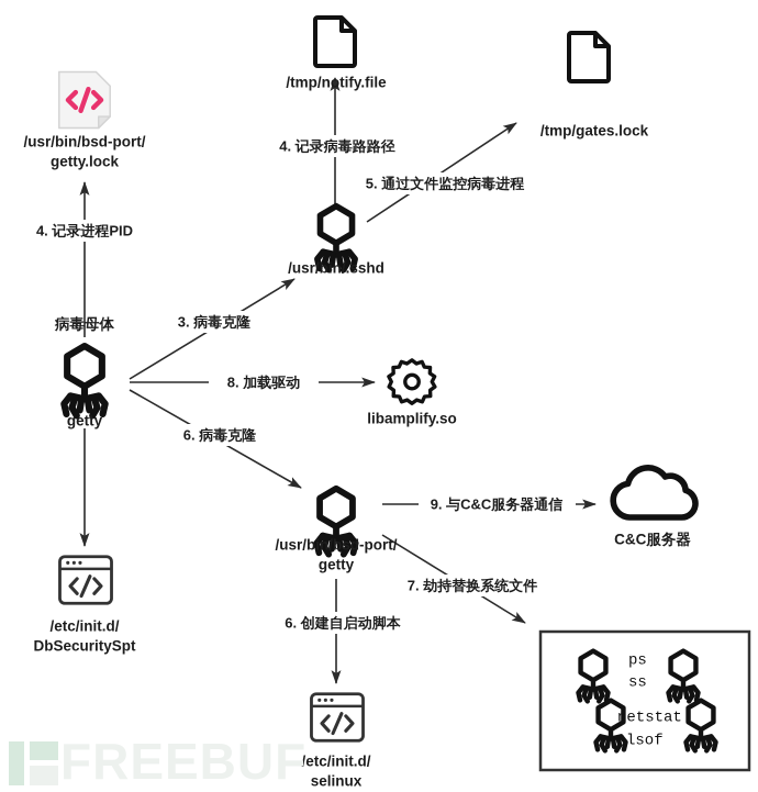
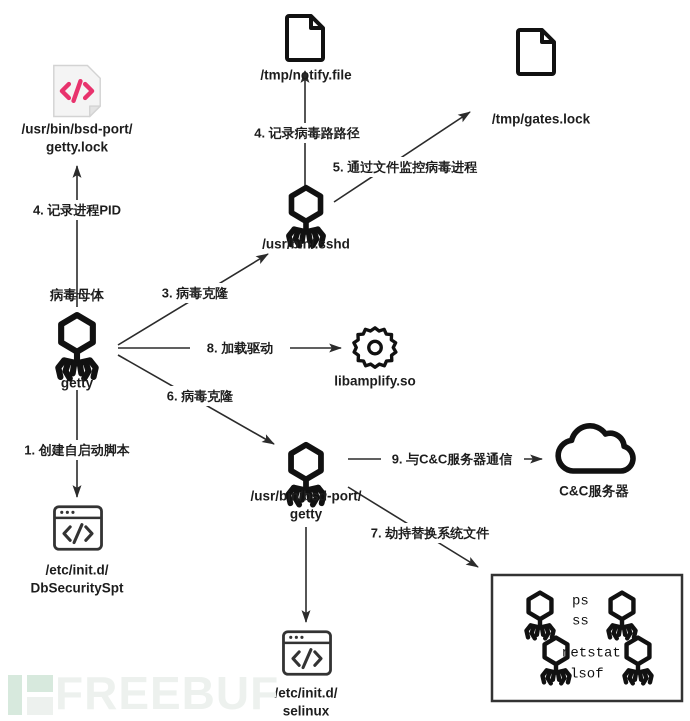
  /usr/bin/bsd-port/
  getty.lock
  /tmp/notify.file
  /tmp/gates.lock
  /usr/bin/.sshd
  病毒母体
  getty
  libamplify.so
  /etc/init.d/
  DbSecuritySpt
  /usr/bin/bsd-port/
  getty
  C&C服务器
  /etc/init.d/
  selinux
  ps
  ss
  netstat
  lsof
  4. 记录进程PID
+ 1. 创建自启动脚本
  3. 病毒克隆
  8. 加载驱动
  6. 病毒克隆
  4. 记录病毒路路径
  5. 通过文件监控病毒进程
  9. 与C&C服务器通信
  7. 劫持替换系统文件
- 6. 创建自启动脚本
  FREEBUF
